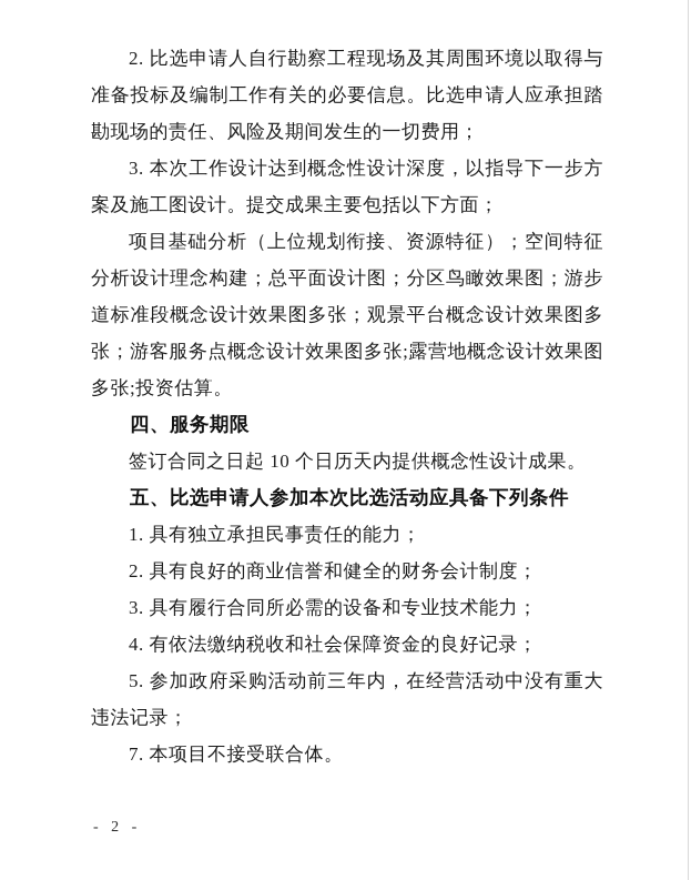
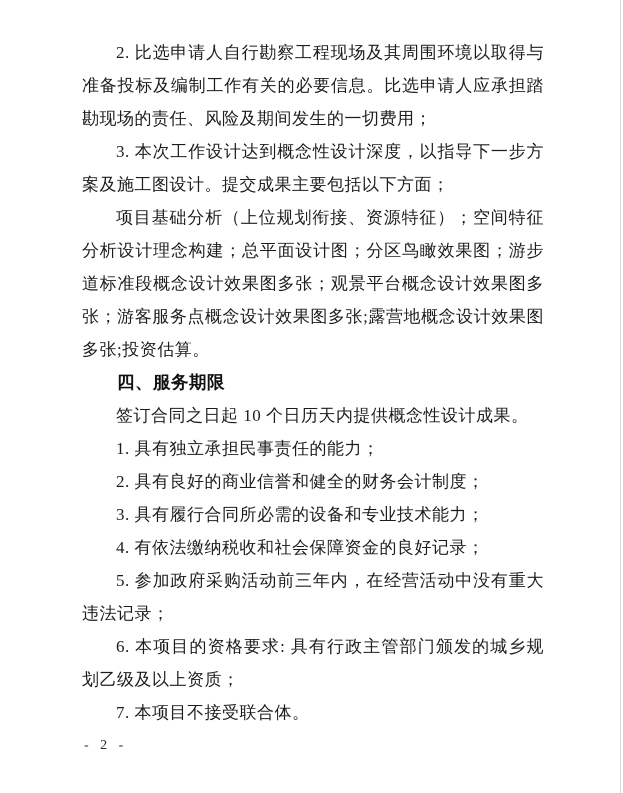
  2. 比选申请人自行勘察工程现场及其周围环境以取得与准备投标及编制工作有关的必要信息。比选申请人应承担踏勘现场的责任、风险及期间发生的一切费用；
  3. 本次工作设计达到概念性设计深度，以指导下一步方案及施工图设计。提交成果主要包括以下方面；
  项目基础分析（上位规划衔接、资源特征）；空间特征分析设计理念构建；总平面设计图；分区鸟瞰效果图；游步道标准段概念设计效果图多张；观景平台概念设计效果图多张；游客服务点概念设计效果图多张;露营地概念设计效果图多张;投资估算。
  四、服务期限
  签订合同之日起 10 个日历天内提供概念性设计成果。
- 五、比选申请人参加本次比选活动应具备下列条件
  1. 具有独立承担民事责任的能力；
  2. 具有良好的商业信誉和健全的财务会计制度；
  3. 具有履行合同所必需的设备和专业技术能力；
  4. 有依法缴纳税收和社会保障资金的良好记录；
  5. 参加政府采购活动前三年内，在经营活动中没有重大违法记录；
+ 6. 本项目的资格要求: 具有行政主管部门颁发的城乡规划乙级及以上资质；
  7. 本项目不接受联合体。
  - 2 -
